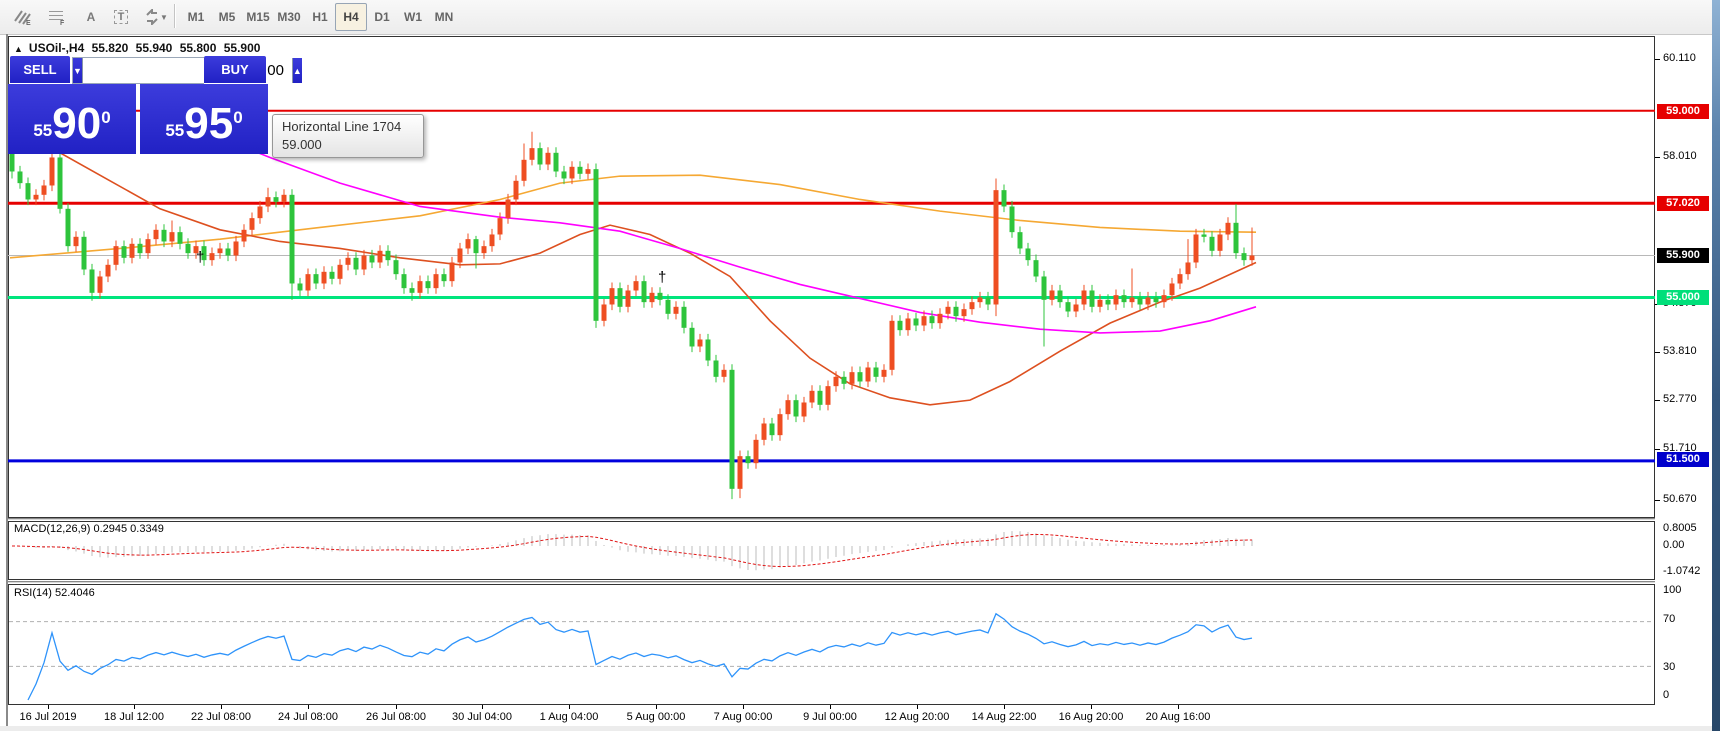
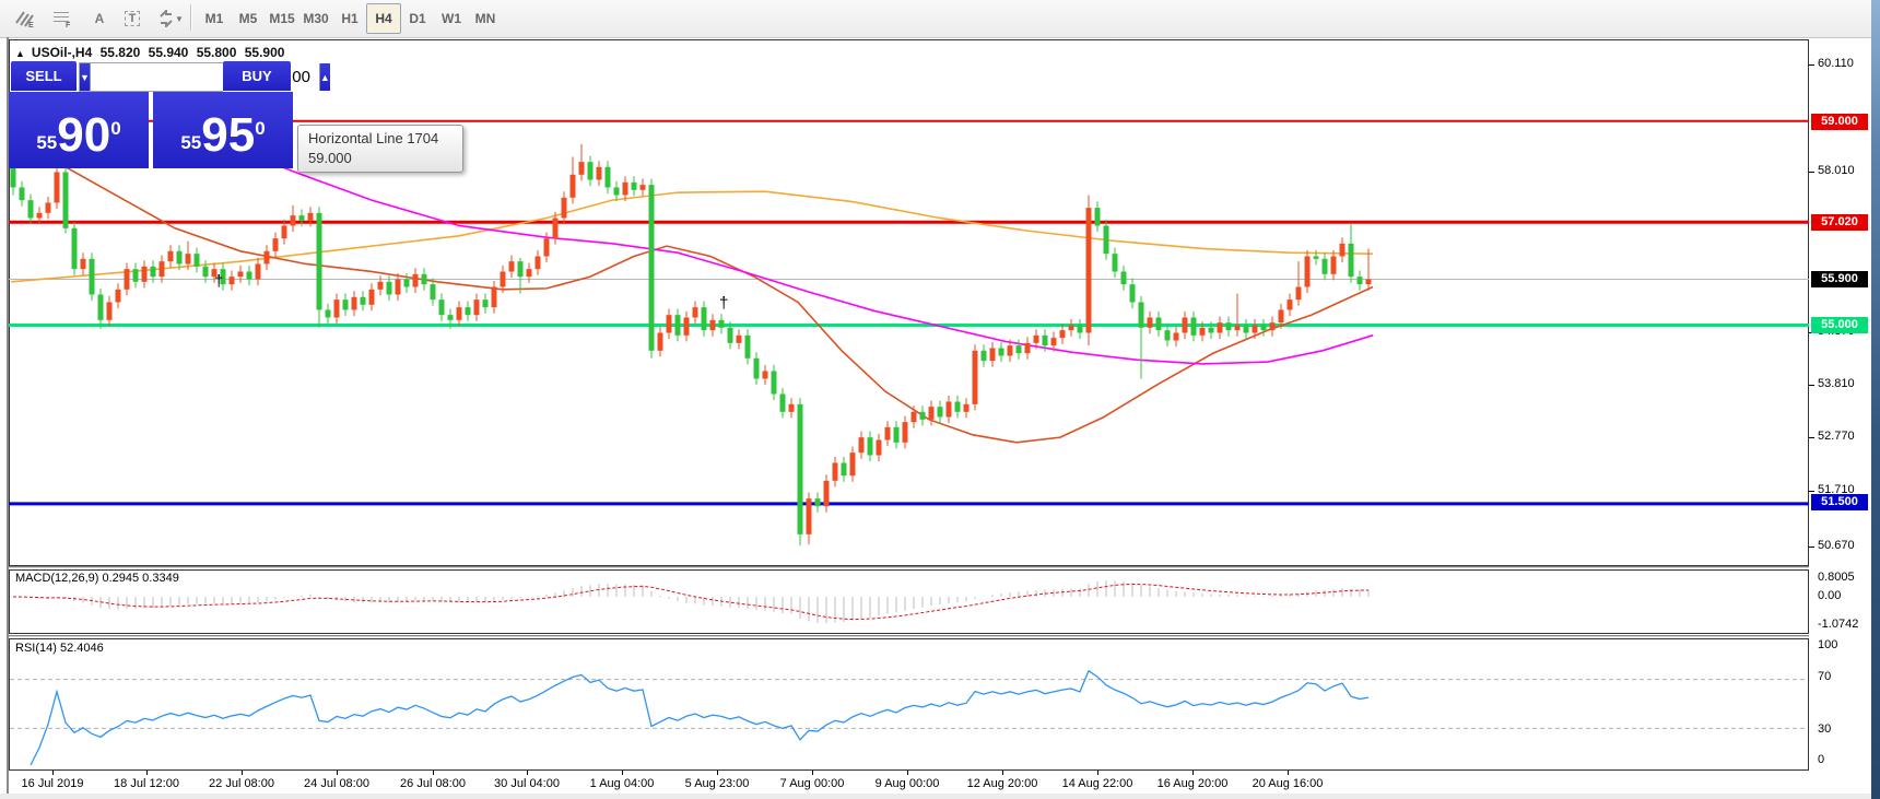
  A
  T
  ▼
  M1
  M5
  M15
  M30
  H1
  H4
  D1
  W1
  MN
  †
  †
  ▲ USOil-,H4 55.820 55.940 55.800 55.900
  SELL
  ▼
  ▲
  BUY
  55
  90
  0
  55
  95
  0
  Horizontal Line 1704
  59.000
  MACD(12,26,9) 0.2945 0.3349
  RSI(14) 52.4046
  60.110
  58.010
  53.810
  52.770
  51.710
  50.670
  0.8005
  0.00
  -1.0742
  100
  70
  30
  0
  59.000
  57.020
  55.900
  55.000
  51.500
  16 Jul 2019
  18 Jul 12:00
  22 Jul 08:00
  24 Jul 08:00
  26 Jul 08:00
  30 Jul 04:00
  1 Aug 04:00
- 5 Aug 00:00
+ 5 Aug 23:00
  7 Aug 00:00
- 9 Jul 00:00
+ 9 Aug 00:00
  12 Aug 20:00
  14 Aug 22:00
  16 Aug 20:00
  20 Aug 16:00
